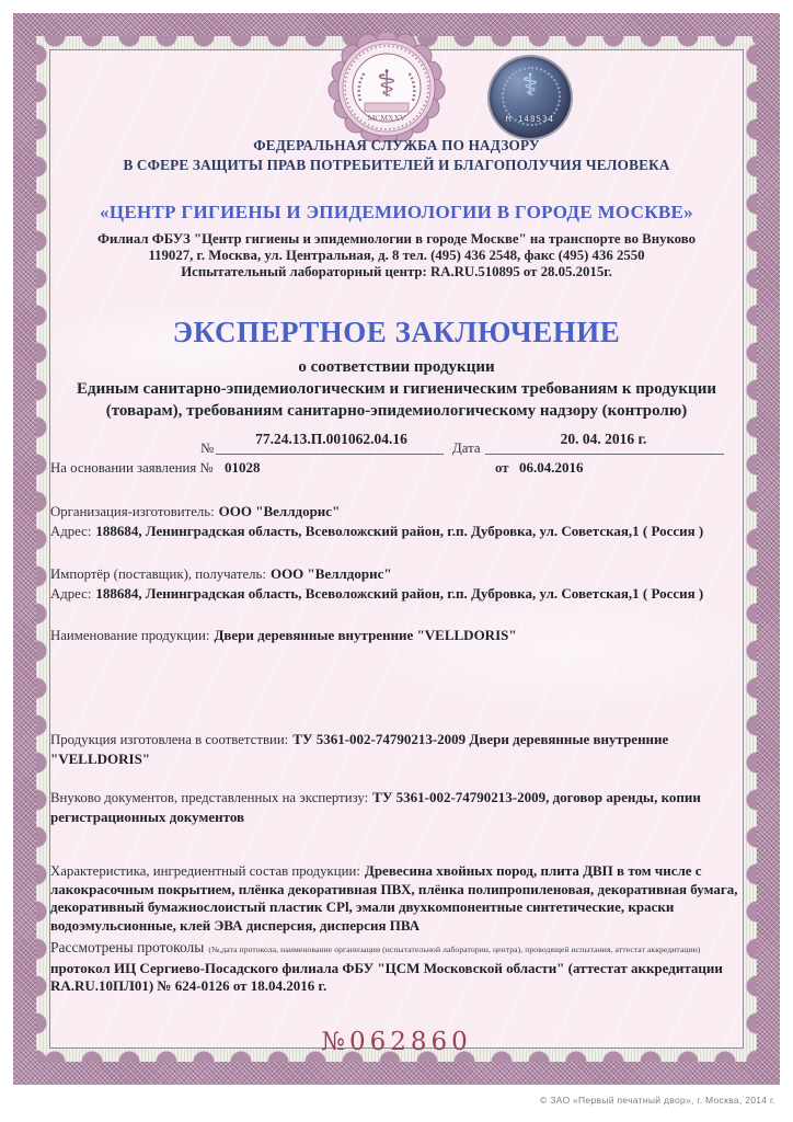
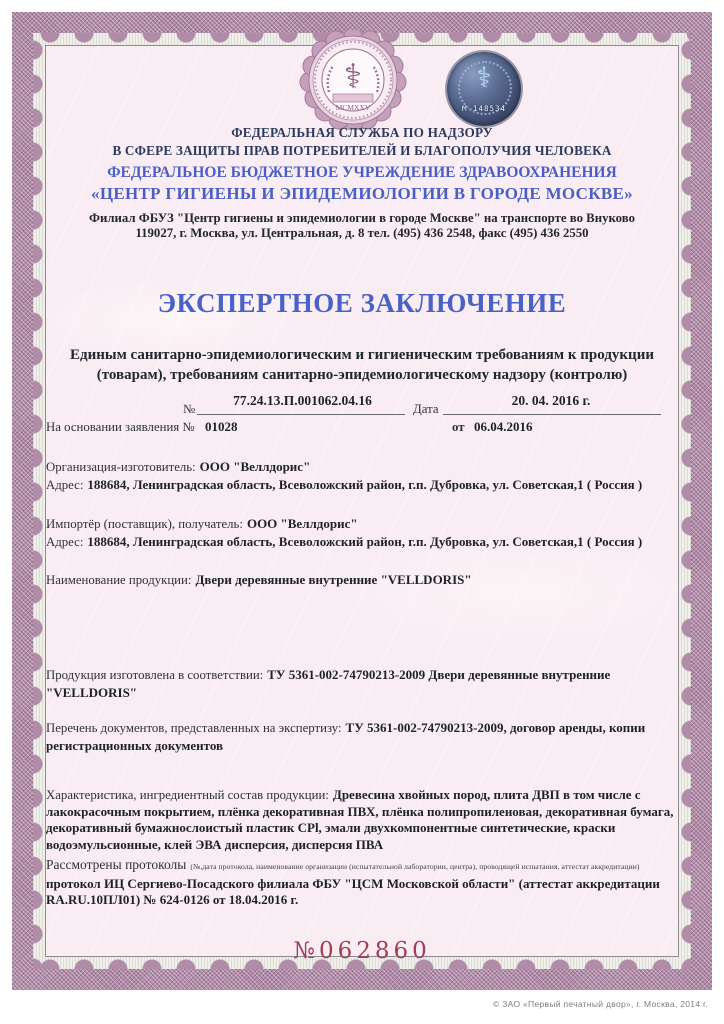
  ⚕
  MCMXXV
  ⚕
  М 148534
  ФЕДЕРАЛЬНАЯ СЛУЖБА ПО НАДЗОРУ
  В СФЕРЕ ЗАЩИТЫ ПРАВ ПОТРЕБИТЕЛЕЙ И БЛАГОПОЛУЧИЯ ЧЕЛОВЕКА
+ ФЕДЕРАЛЬНОЕ БЮДЖЕТНОЕ УЧРЕЖДЕНИЕ ЗДРАВООХРАНЕНИЯ
  «ЦЕНТР ГИГИЕНЫ И ЭПИДЕМИОЛОГИИ В ГОРОДЕ МОСКВЕ»
  Филиал ФБУЗ "Центр гигиены и эпидемиологии в городе Москве" на транспорте во Внуково
  119027, г. Москва, ул. Центральная, д. 8 тел. (495) 436 2548, факс (495) 436 2550
- Испытательный лабораторный центр: RA.RU.510895 от 28.05.2015г.
  ЭКСПЕРТНОЕ ЗАКЛЮЧЕНИЕ
- о соответствии продукции
  Единым санитарно-эпидемиологическим и гигиеническим требованиям к продукции
  (товарам), требованиям санитарно-эпидемиологическому надзору (контролю)
  77.24.13.П.001062.04.16
  №
  20. 04. 2016 г.
  Дата
  На основании заявления №
  01028
  от
  06.04.2016
  Организация-изготовитель: ООО "Веллдорис"
  Адрес: 188684, Ленинградская область, Всеволожский район, г.п. Дубровка, ул. Советская,1 ( Россия )
  Импортёр (поставщик), получатель: ООО "Веллдорис"
  Адрес: 188684, Ленинградская область, Всеволожский район, г.п. Дубровка, ул. Советская,1 ( Россия )
  Наименование продукции: Двери деревянные внутренние "VELLDORIS"
  Продукция изготовлена в соответствии: ТУ 5361-002-74790213-2009 Двери деревянные внутренние "VELLDORIS"
- Внуково документов, представленных на экспертизу: ТУ 5361-002-74790213-2009, договор аренды, копии регистрационных документов
+ Перечень документов, представленных на экспертизу: ТУ 5361-002-74790213-2009, договор аренды, копии регистрационных документов
  Характеристика, ингредиентный состав продукции: Древесина хвойных пород, плита ДВП в том числе с лакокрасочным покрытием, плёнка декоративная ПВХ, плёнка полипропиленовая, декоративная бумага, декоративный бумажнослоистый пластик CPl, эмали двухкомпонентные синтетические, краски водоэмульсионные, клей ЭВА дисперсия, дисперсия ПВА
  Рассмотрены протоколы (№,дата протокола, наименование организации (испытательной лаборатории, центра), проводящей испытания, аттестат аккредитации)
  протокол ИЦ Сергиево-Посадского филиала ФБУ "ЦСМ Московской области" (аттестат аккредитации RA.RU.10ПЛ01) № 624-0126 от 18.04.2016 г.
  №062860
  © ЗАО «Первый печатный двор», г. Москва, 2014 г.
